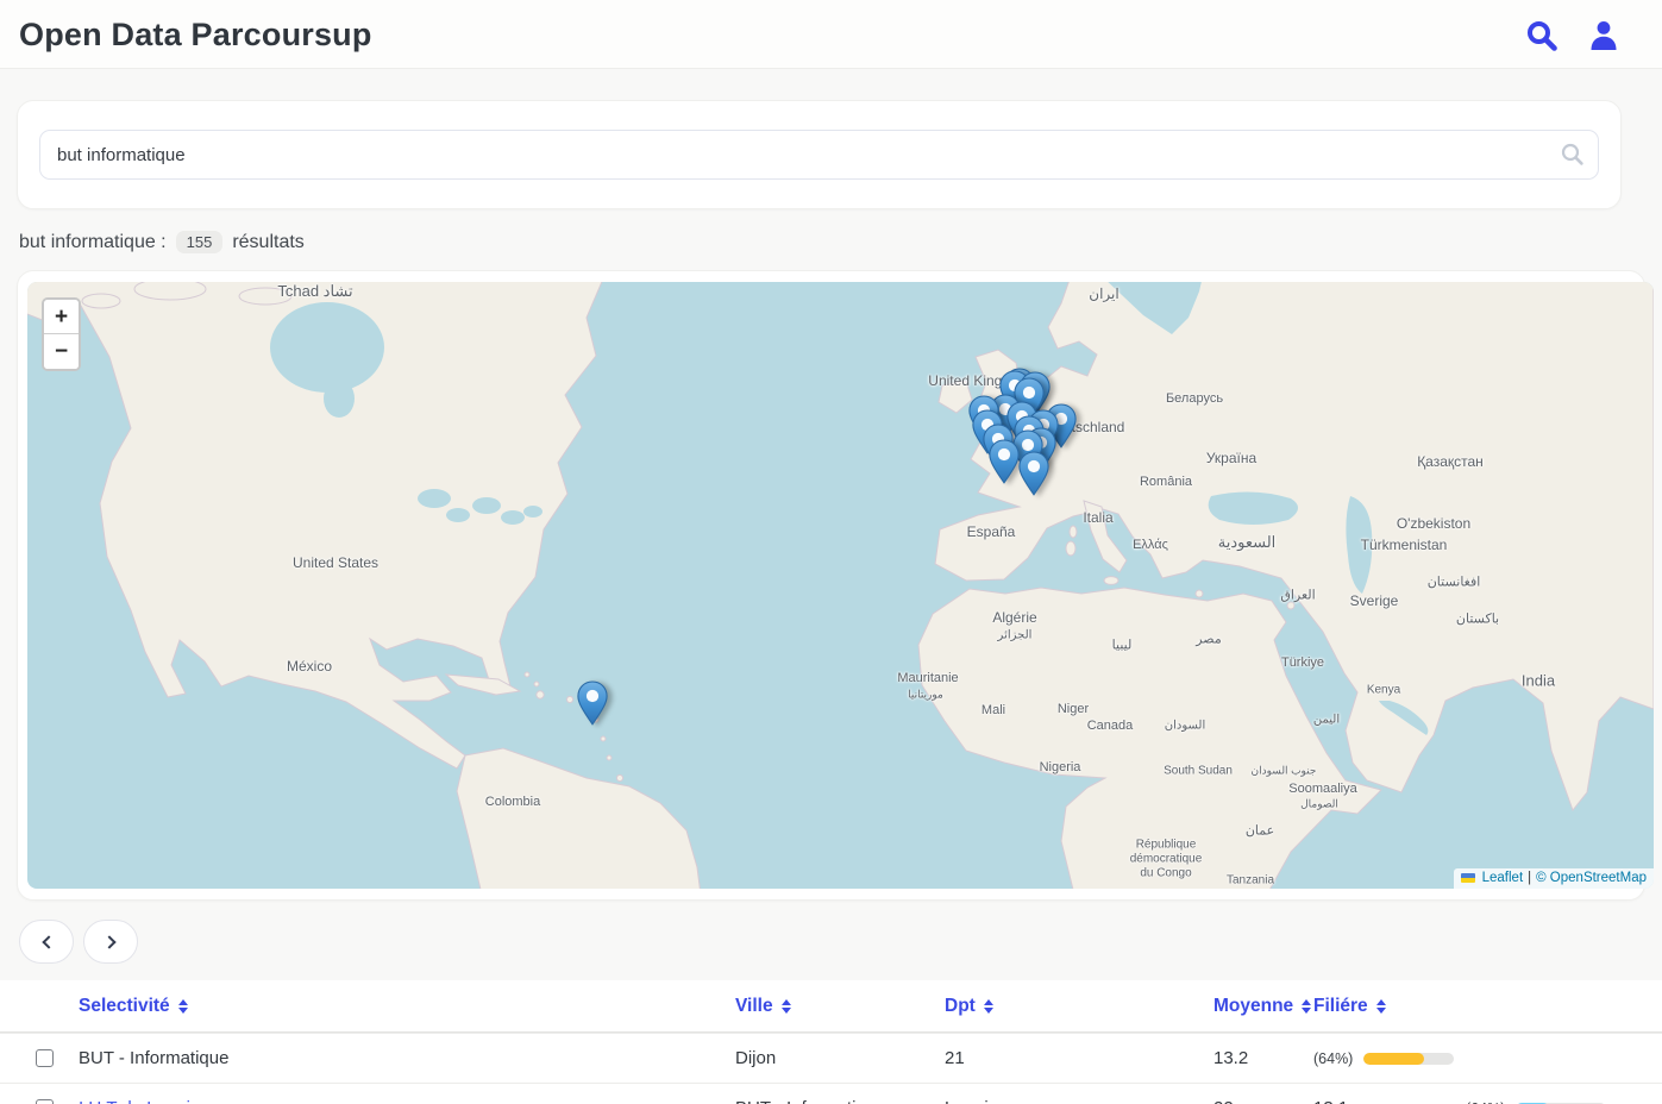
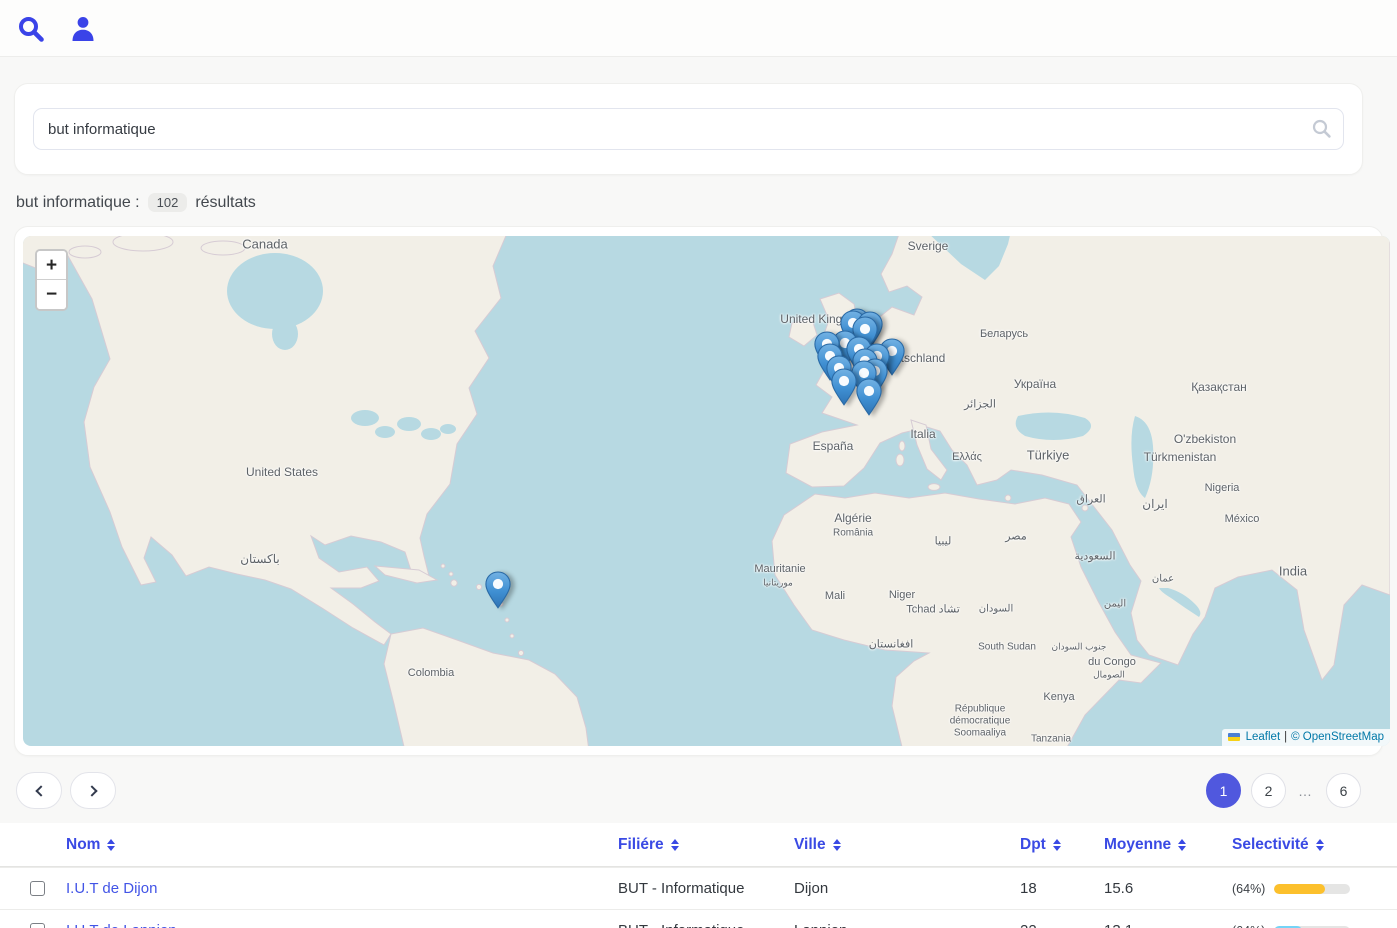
- Open Data Parcoursup
  but informatique
  but informatique :
- 155
+ 102
  résultats
- Tchad تشاد
+ Canada
- ايران
+ Sverige
  United King
  Беларусь
  Україна
  Қазақстан
- România
+ الجزائر
  O'zbekiston
  España
  Italia
  Türkmenistan
  Ελλάς
- السعودية
+ Türkiye
  United States
- افغانستان
+ Nigeria
  العراق
- Sverige
+ ايران
  Algérie
- باكستان
+ México
- الجزائر
+ România
  مصر
  ليبيا
- Türkiye
+ السعودية
- México
+ باكستان
  Mauritanie
  India
- Kenya
+ عمان
  موريتانيا
  Mali
  Niger
  اليمن
- Canada
+ Tchad تشاد
  السودان
- Nigeria
+ افغانستان
  South Sudan
  جنوب السودان
- Soomaaliya
+ du Congo
  الصومال
  Colombia
- عمان
+ Kenya
  République
  démocratique
- du Congo
+ Soomaaliya
  Tanzania
  +
  −
  Leaflet
  |
  © OpenStreetMap
+ 1
+ 2
+ …
+ 6
+ Nom
- Selectivité
+ Filiére
  Ville
  Dpt
  Moyenne
- Filiére
+ Selectivité
+ I.U.T de Dijon
  BUT - Informatique
  Dijon
- 21
+ 18
- 13.2
+ 15.6
  (64%)
